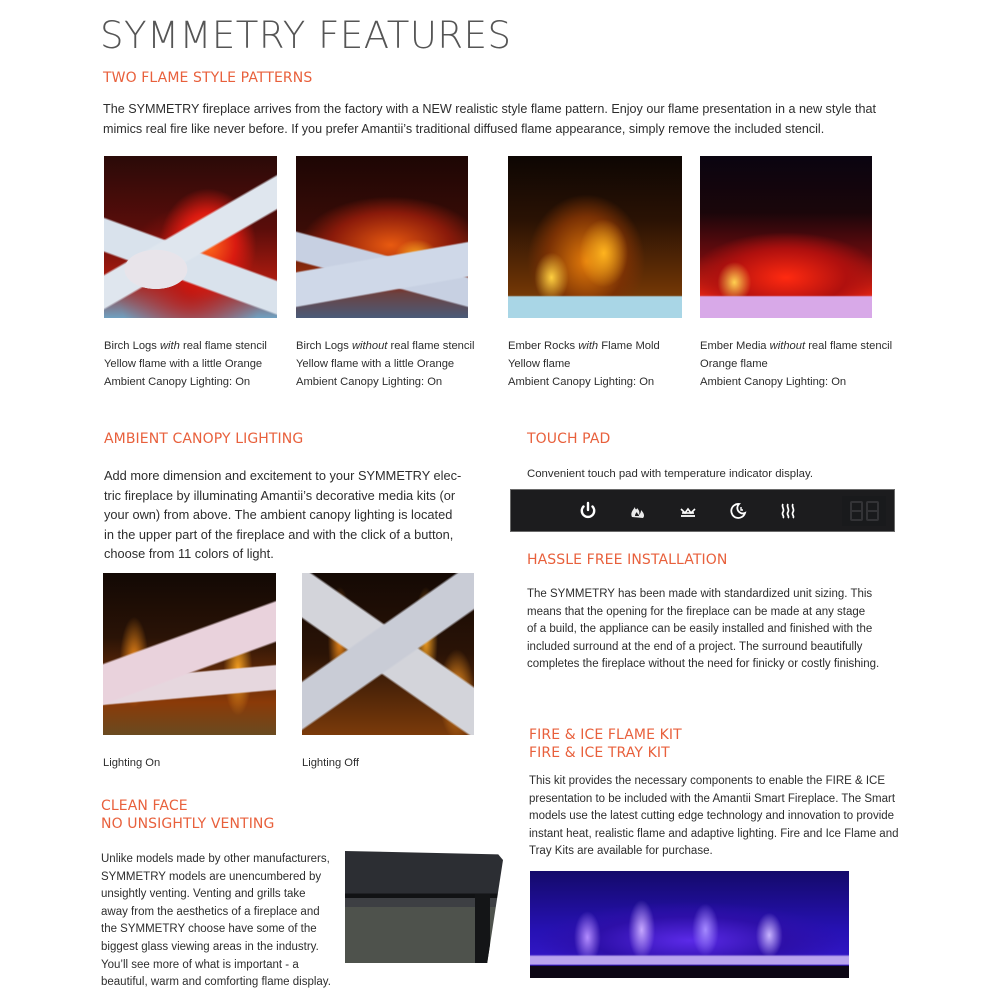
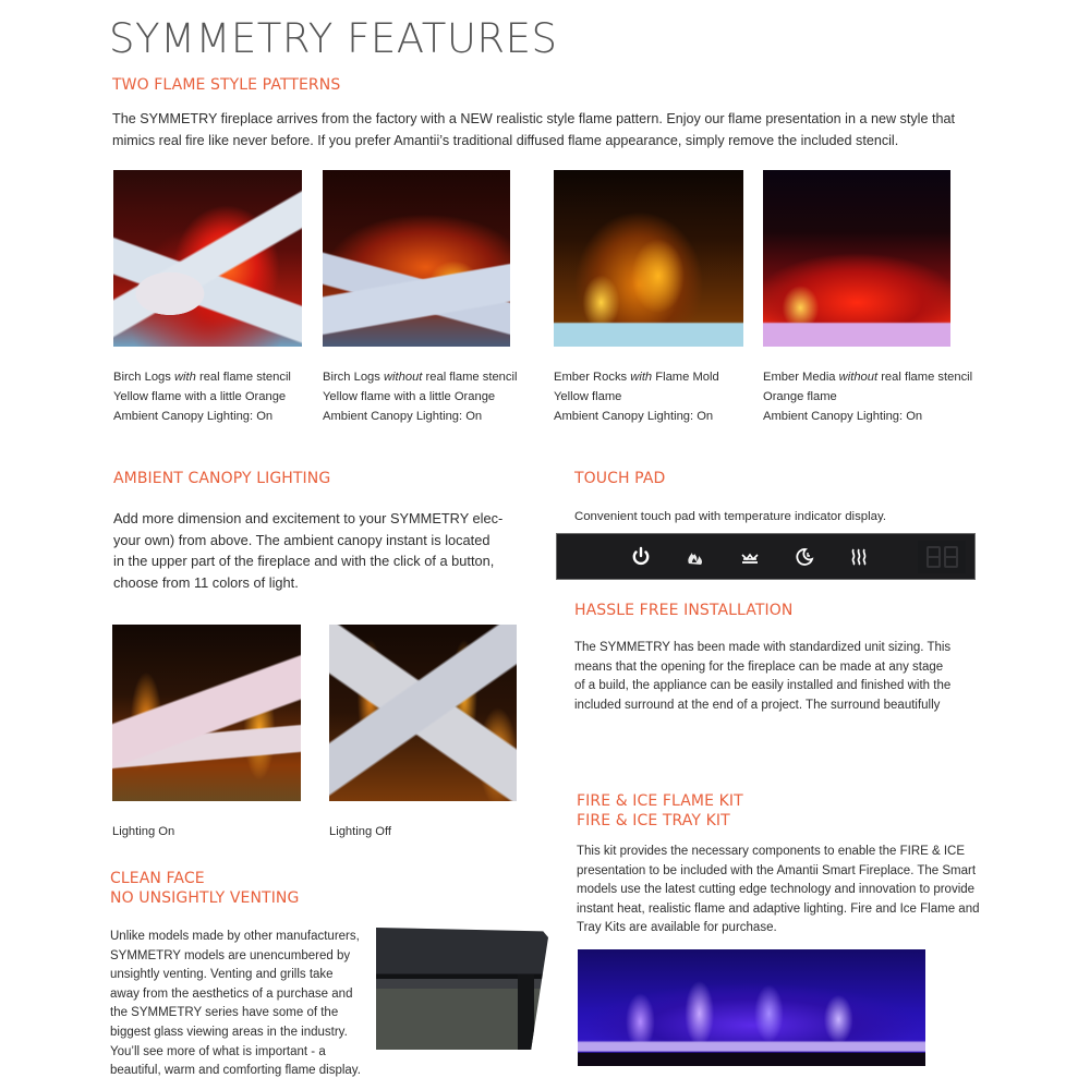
  SYMMETRY FEATURES
  TWO FLAME STYLE PATTERNS
  The SYMMETRY fireplace arrives from the factory with a NEW realistic style flame pattern. Enjoy our flame presentation in a new style that
  mimics real fire like never before. If you prefer Amantii’s traditional diffused flame appearance, simply remove the included stencil.
  Birch Logs with real flame stencil
  Yellow flame with a little Orange
  Ambient Canopy Lighting: On
  Birch Logs without real flame stencil
  Yellow flame with a little Orange
  Ambient Canopy Lighting: On
  Ember Rocks with Flame Mold
  Yellow flame
  Ambient Canopy Lighting: On
  Ember Media without real flame stencil
  Orange flame
  Ambient Canopy Lighting: On
  AMBIENT CANOPY LIGHTING
  Add more dimension and excitement to your SYMMETRY elec-
- tric fireplace by illuminating Amantii’s decorative media kits (or
- your own) from above. The ambient canopy lighting is located
+ your own) from above. The ambient canopy instant is located
  in the upper part of the fireplace and with the click of a button,
  choose from 11 colors of light.
  Lighting On
  Lighting Off
  TOUCH PAD
  Convenient touch pad with temperature indicator display.
  HASSLE FREE INSTALLATION
  The SYMMETRY has been made with standardized unit sizing. This
  means that the opening for the fireplace can be made at any stage
  of a build, the appliance can be easily installed and finished with the
  included surround at the end of a project. The surround beautifully
- completes the fireplace without the need for finicky or costly finishing.
  FIRE & ICE FLAME KIT
  FIRE & ICE TRAY KIT
  This kit provides the necessary components to enable the FIRE & ICE
  presentation to be included with the Amantii Smart Fireplace. The Smart
  models use the latest cutting edge technology and innovation to provide
  instant heat, realistic flame and adaptive lighting. Fire and Ice Flame and
  Tray Kits are available for purchase.
  CLEAN FACE
  NO UNSIGHTLY VENTING
  Unlike models made by other manufacturers,
  SYMMETRY models are unencumbered by
  unsightly venting. Venting and grills take
- away from the aesthetics of a fireplace and
+ away from the aesthetics of a purchase and
- the SYMMETRY choose have some of the
+ the SYMMETRY series have some of the
  biggest glass viewing areas in the industry.
  You’ll see more of what is important - a
  beautiful, warm and comforting flame display.
